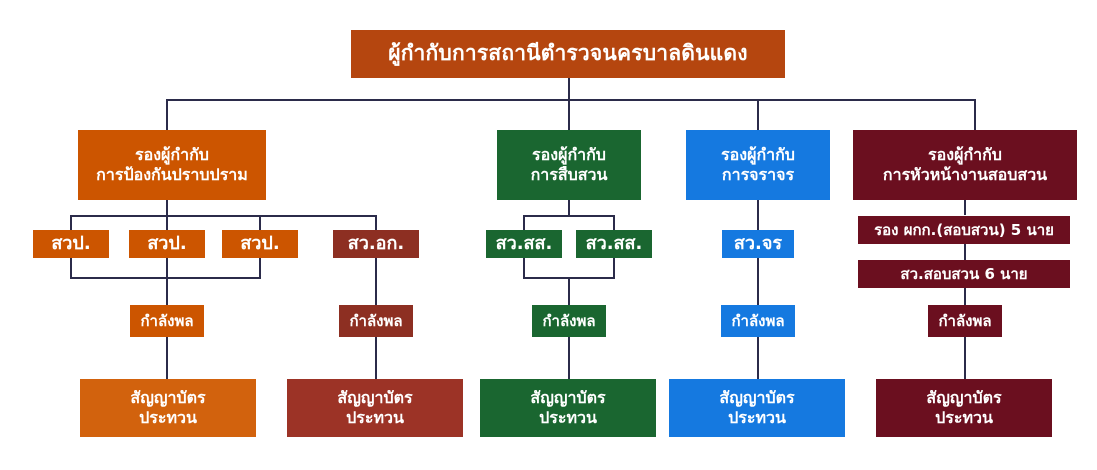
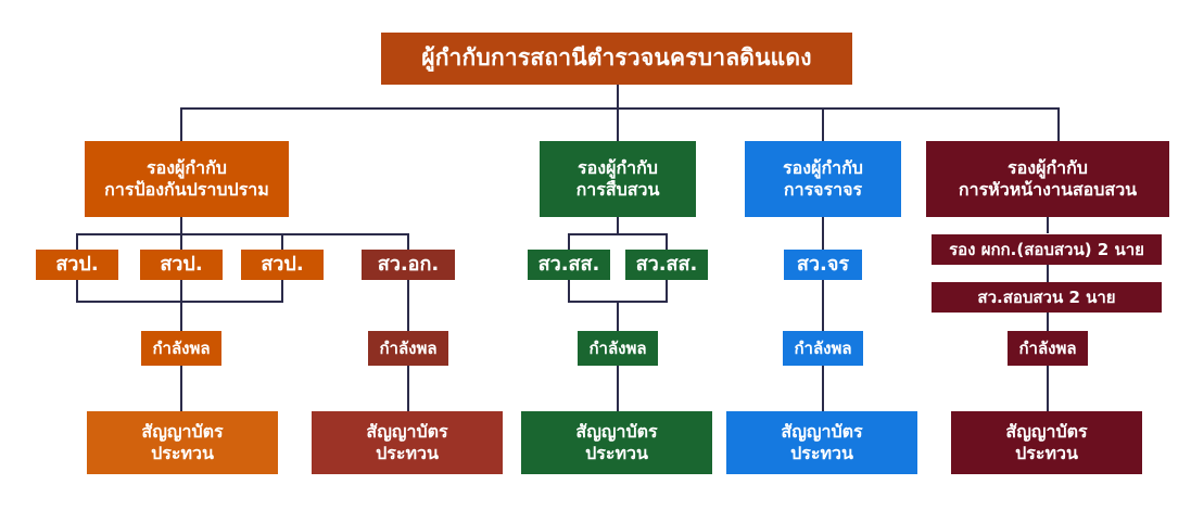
  ผู้กำกับการสถานีตำรวจนครบาลดินแดง
  รองผู้กำกับ
  การป้องกันปราบปราม
  รองผู้กำกับ
  การสืบสวน
  รองผู้กำกับ
  การจราจร
  รองผู้กำกับ
  การหัวหน้างานสอบสวน
  สวป.
  สวป.
  สวป.
  สว.อก.
  สว.สส.
  สว.สส.
  สว.จร
- รอง ผกก.(สอบสวน) 5 นาย
+ รอง ผกก.(สอบสวน) 2 นาย
- สว.สอบสวน 6 นาย
+ สว.สอบสวน 2 นาย
  กำลังพล
  กำลังพล
  กำลังพล
  กำลังพล
  กำลังพล
  สัญญาบัตร
  ประทวน
  สัญญาบัตร
  ประทวน
  สัญญาบัตร
  ประทวน
  สัญญาบัตร
  ประทวน
  สัญญาบัตร
  ประทวน
